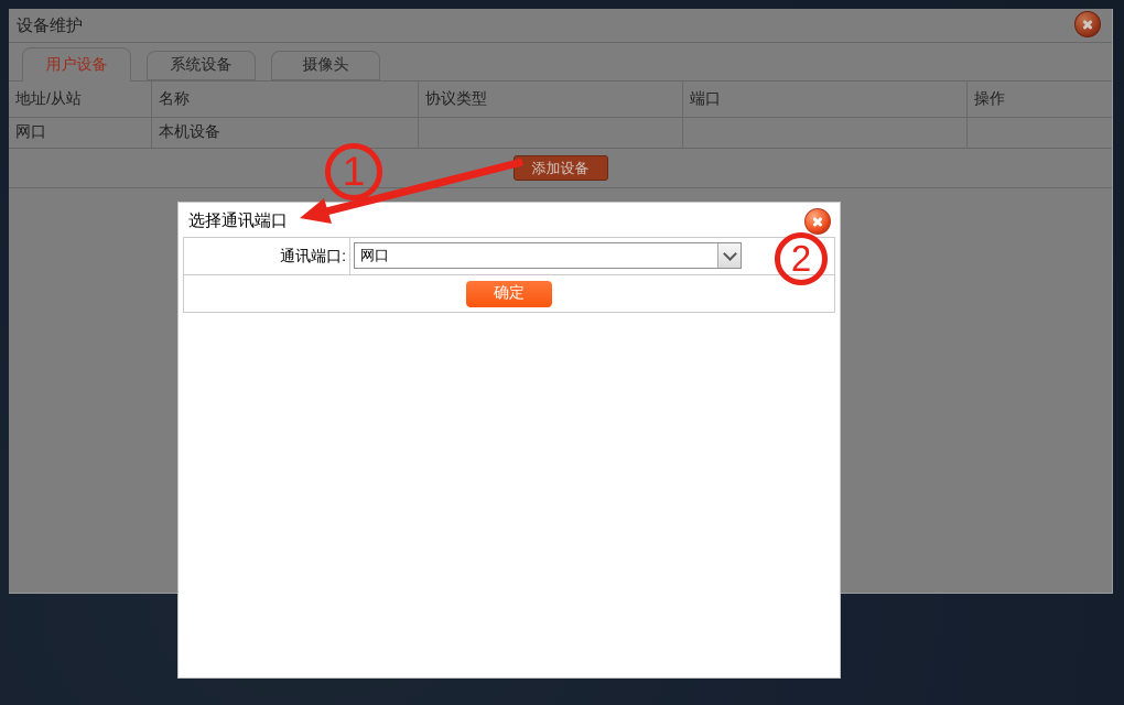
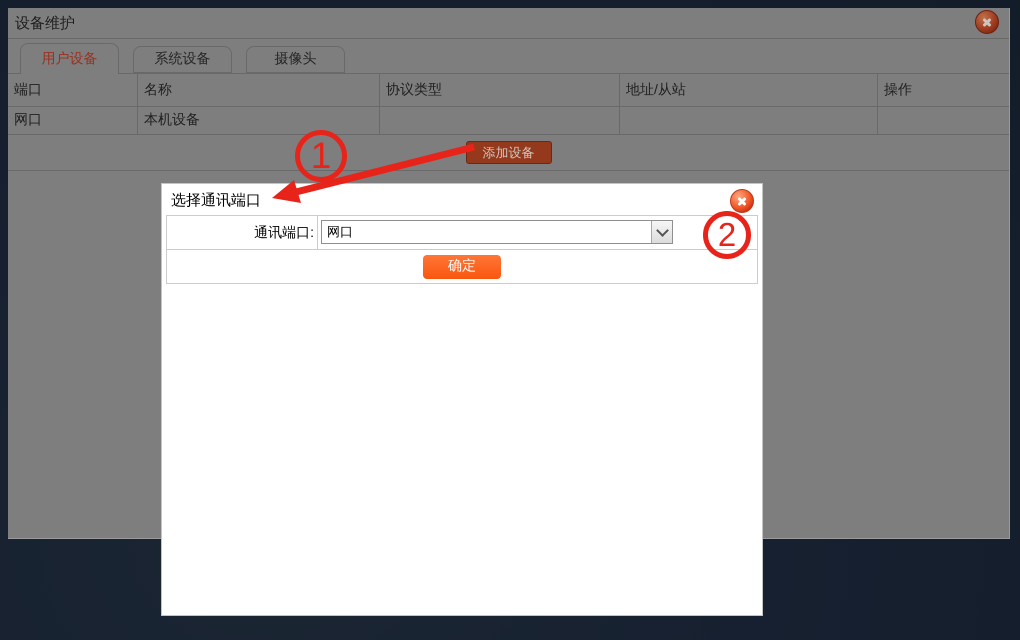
  设备维护
  用户设备
  系统设备
  摄像头
- 地址/从站
+ 端口
  名称
  协议类型
- 端口
+ 地址/从站
  操作
  网口
  本机设备
  添加设备
  选择通讯端口
  通讯端口:
  网口
  确定
  1
  2
